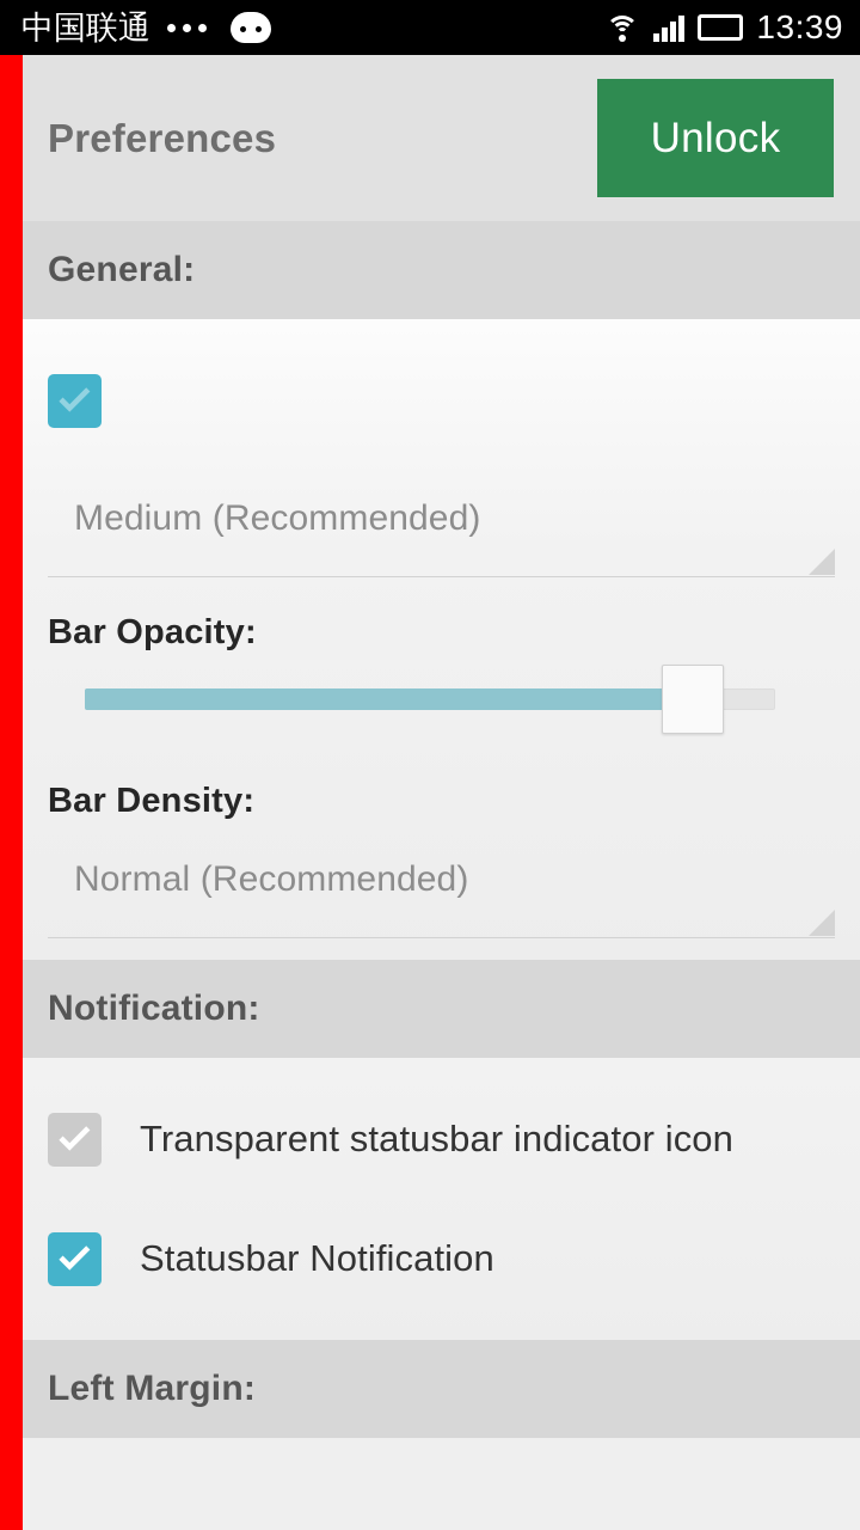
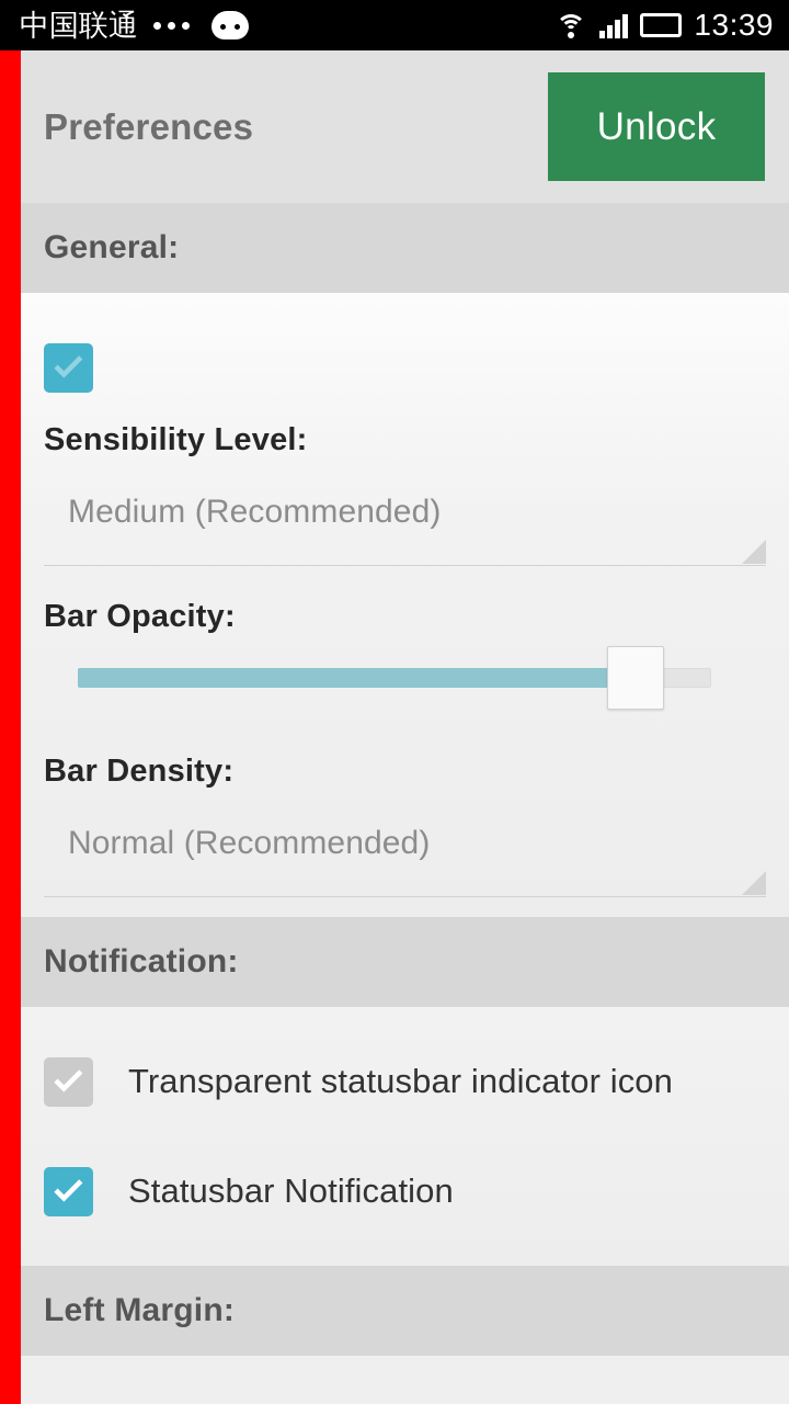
  中国联通
  13:39
  Preferences
  Unlock
  General:
+ Sensibility Level:
  Medium (Recommended)
  Bar Opacity:
  Bar Density:
  Normal (Recommended)
  Notification:
  Transparent statusbar indicator icon
  Statusbar Notification
  Left Margin:
